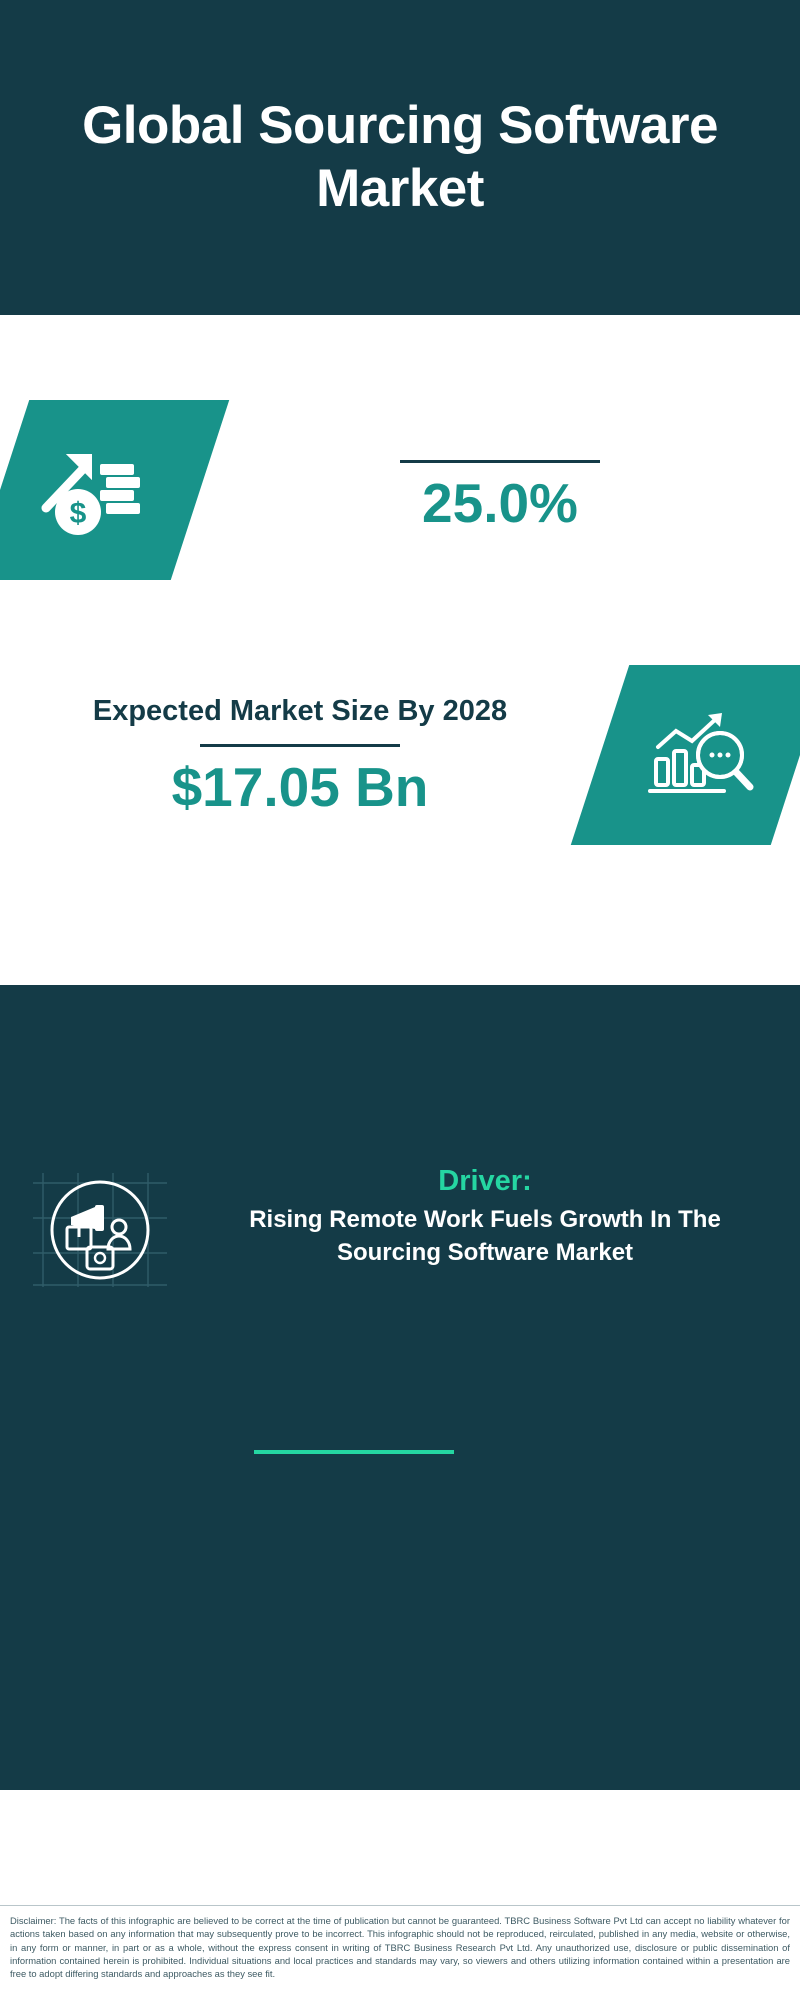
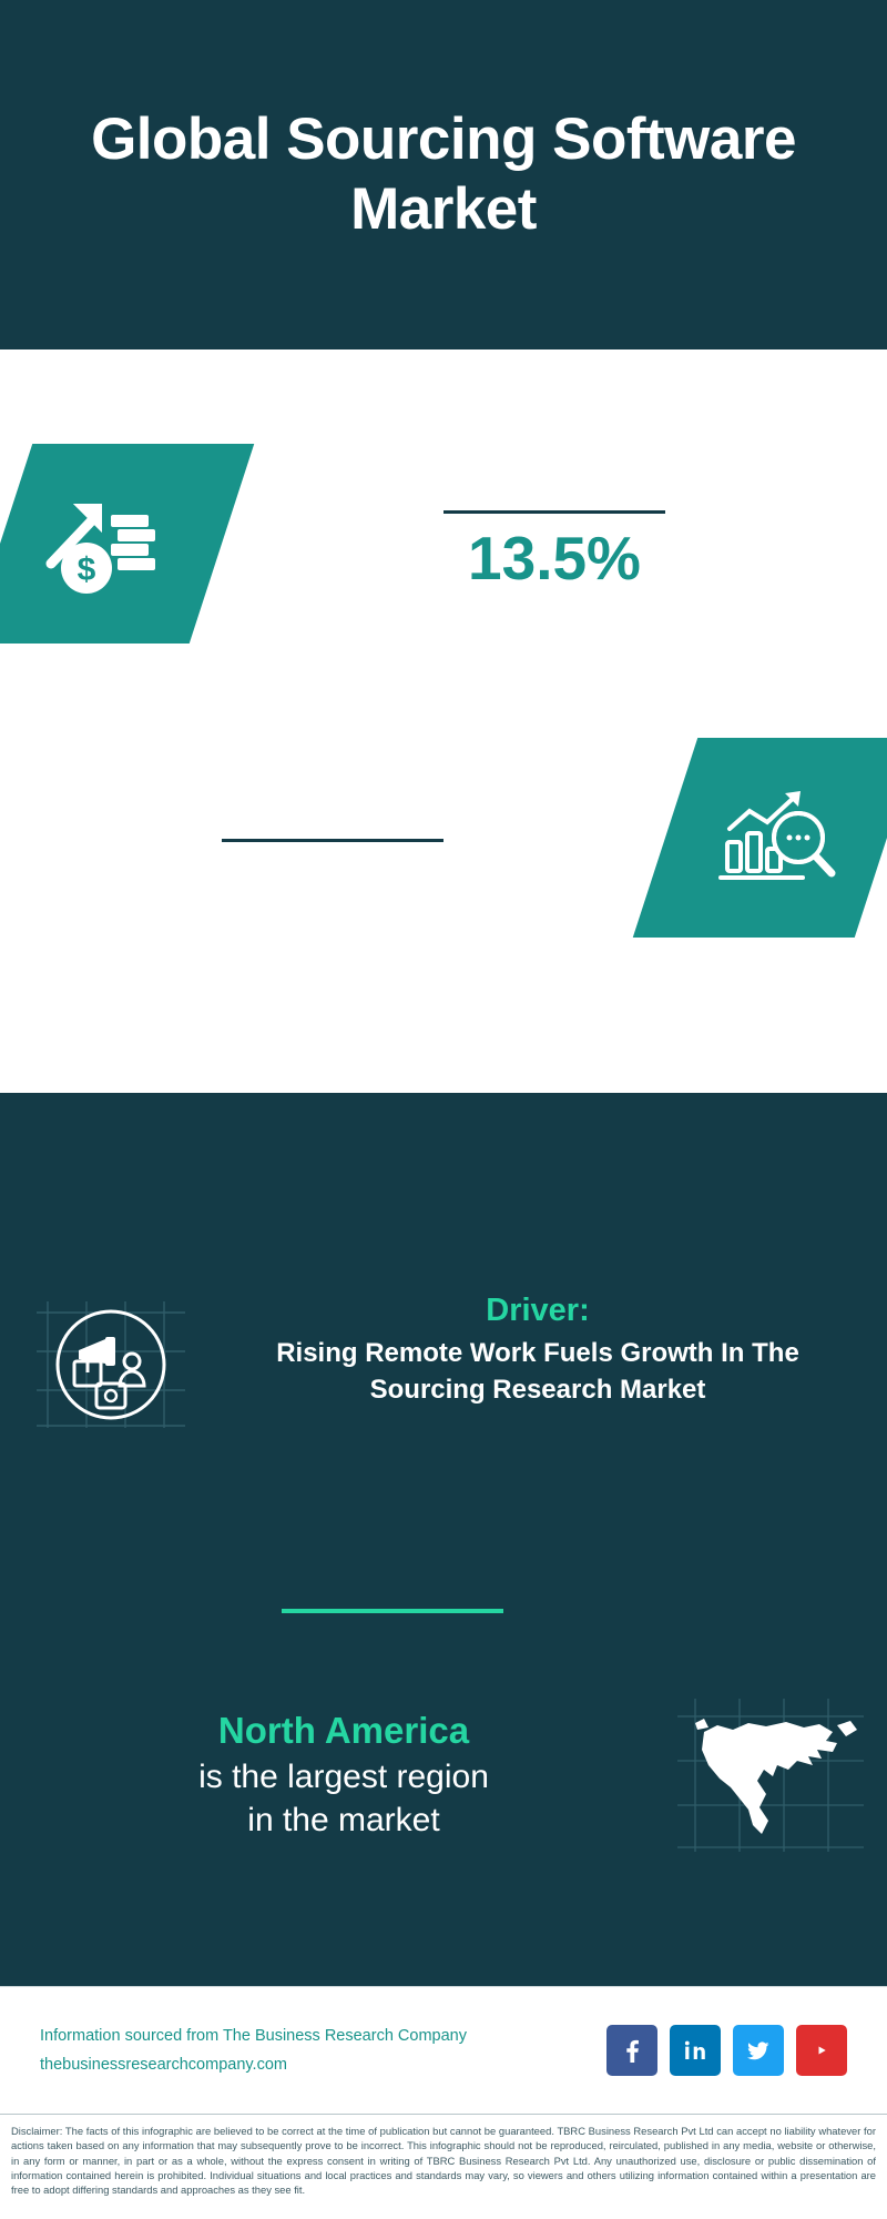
  Global Sourcing Software Market
- 25.0%
+ 13.5%
- Expected Market Size By 2028
- $17.05 Bn
  Driver:
- Rising Remote Work Fuels Growth In The Sourcing Software Market
+ Rising Remote Work Fuels Growth In The Sourcing Research Market
+ North America
+ is the largest region
+ in the market
+ Information sourced from The Business Research Company
+ thebusinessresearchcompany.com
- Disclaimer: The facts of this infographic are believed to be correct at the time of publication but cannot be guaranteed. TBRC Business Software Pvt Ltd can accept no liability whatever for actions taken based on any information that may subsequently prove to be incorrect. This infographic should not be reproduced, reirculated, published in any media, website or otherwise, in any form or manner, in part or as a whole, without the express consent in writing of TBRC Business Research Pvt Ltd. Any unauthorized use, disclosure or public dissemination of information contained herein is prohibited. Individual situations and local practices and standards may vary, so viewers and others utilizing information contained within a presentation are free to adopt differing standards and approaches as they see fit.
+ Disclaimer: The facts of this infographic are believed to be correct at the time of publication but cannot be guaranteed. TBRC Business Research Pvt Ltd can accept no liability whatever for actions taken based on any information that may subsequently prove to be incorrect. This infographic should not be reproduced, reirculated, published in any media, website or otherwise, in any form or manner, in part or as a whole, without the express consent in writing of TBRC Business Research Pvt Ltd. Any unauthorized use, disclosure or public dissemination of information contained herein is prohibited. Individual situations and local practices and standards may vary, so viewers and others utilizing information contained within a presentation are free to adopt differing standards and approaches as they see fit.
